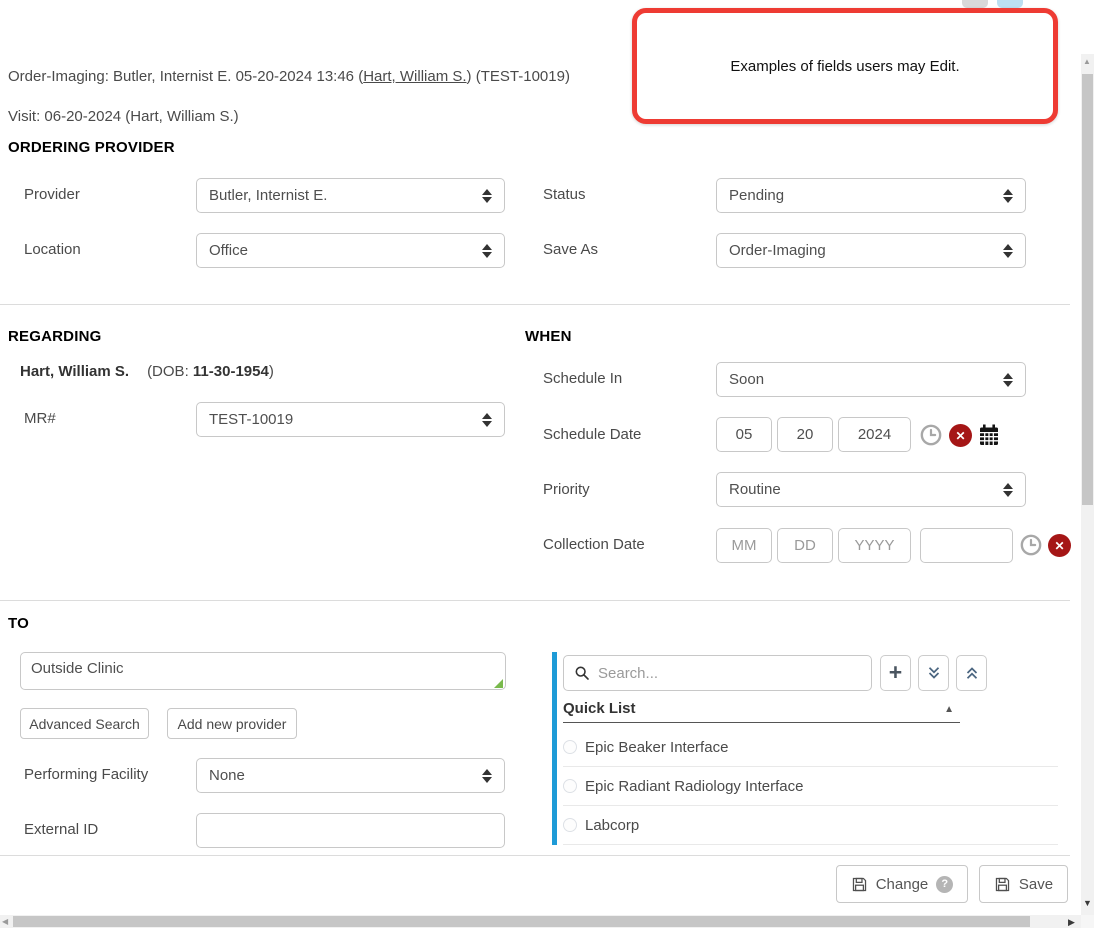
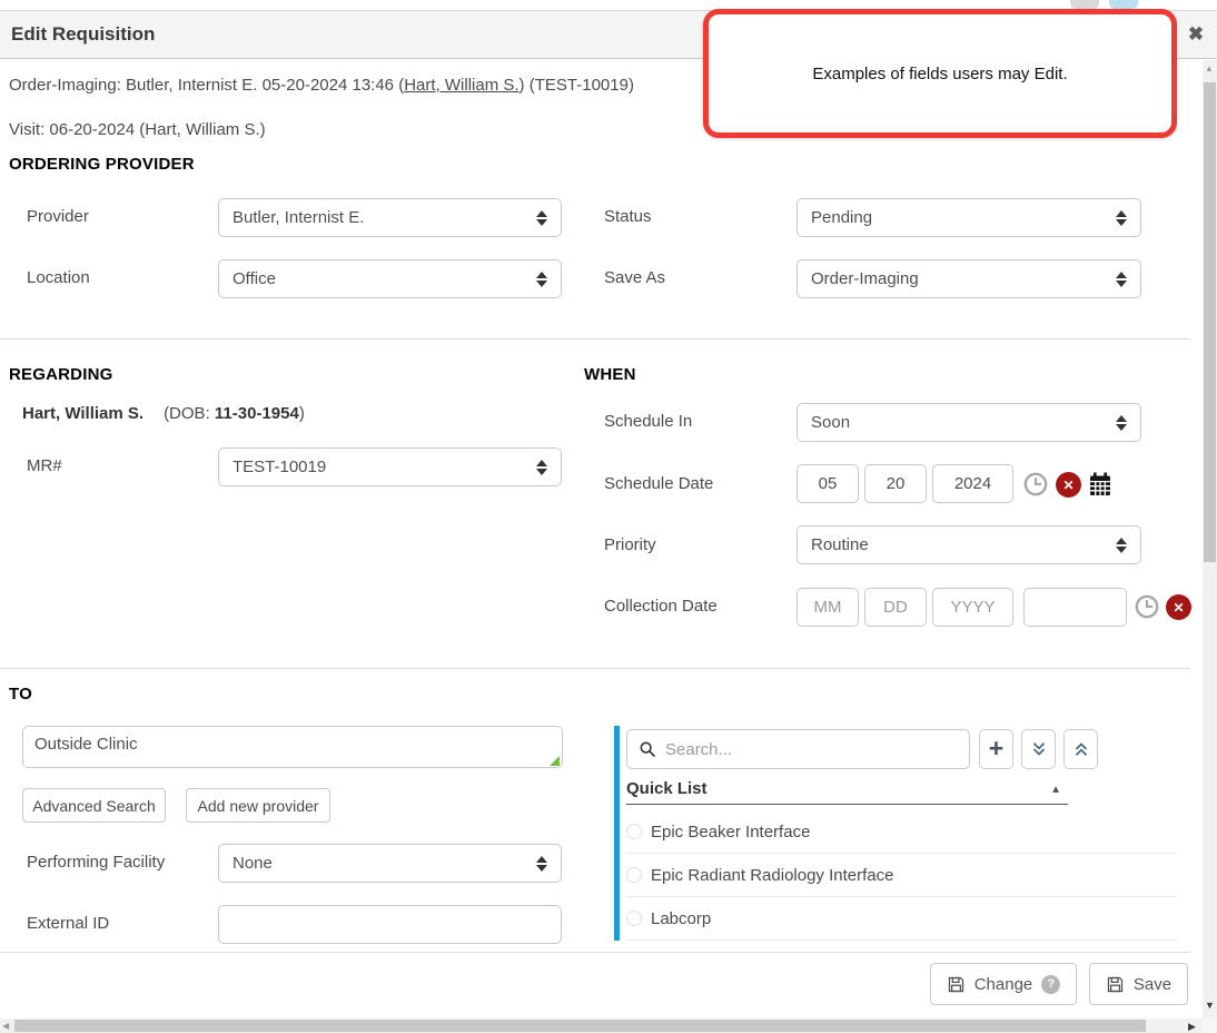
+ Edit Requisition
+ ✖
  Examples of fields users may Edit.
  Order-Imaging: Butler, Internist E. 05-20-2024 13:46 (Hart, William S.) (TEST-10019)
  Visit: 06-20-2024 (Hart, William S.)
  ORDERING PROVIDER
  Provider
  Butler, Internist E.
  Status
  Pending
  Location
  Office
  Save As
  Order-Imaging
  REGARDING
  WHEN
  Hart, William S. (DOB: 11-30-1954)
  MR#
  TEST-10019
  Schedule In
  Soon
  Schedule Date
  05
  20
  2024
  ✕
  Priority
  Routine
  Collection Date
  MM
  DD
  YYYY
  ✕
  TO
  Outside Clinic
  Advanced Search
  Add new provider
  Performing Facility
  None
  External ID
  Search...
  +
  Quick List
  ▲
  Epic Beaker Interface
  Epic Radiant Radiology Interface
  Labcorp
  Change
  ?
  Save
  ▲
  ▼
  ◀
  ▶
